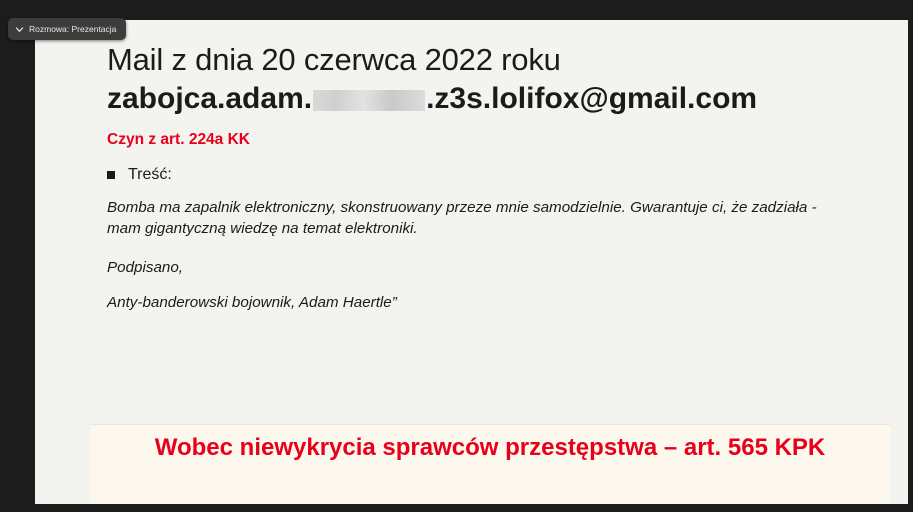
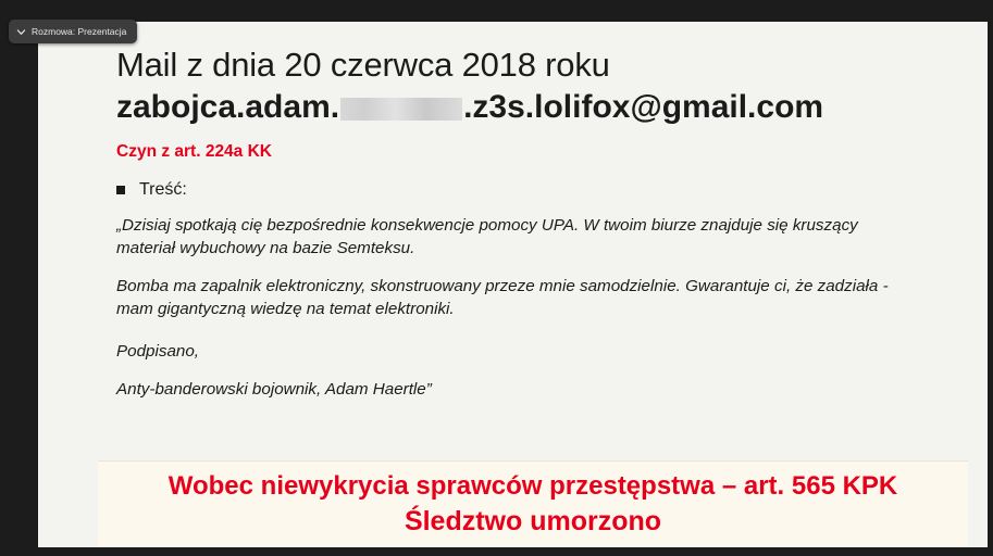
- Mail z dnia 20 czerwca 2022 roku
+ Mail z dnia 20 czerwca 2018 roku
  zabojca.adam. .z3s.lolifox@gmail.com
  Czyn z art. 224a KK
  Treść:
+ „Dzisiaj spotkają cię bezpośrednie konsekwencje pomocy UPA. W twoim biurze znajduje się kruszący materiał wybuchowy na bazie Semteksu.
  Bomba ma zapalnik elektroniczny, skonstruowany przeze mnie samodzielnie. Gwarantuje ci, że zadziała - mam gigantyczną wiedzę na temat elektroniki.
  Podpisano,
  Anty-banderowski bojownik, Adam Haertle”
  Wobec niewykrycia sprawców przestępstwa – art. 565 KPK
+ Śledztwo umorzono
  Rozmowa: Prezentacja
